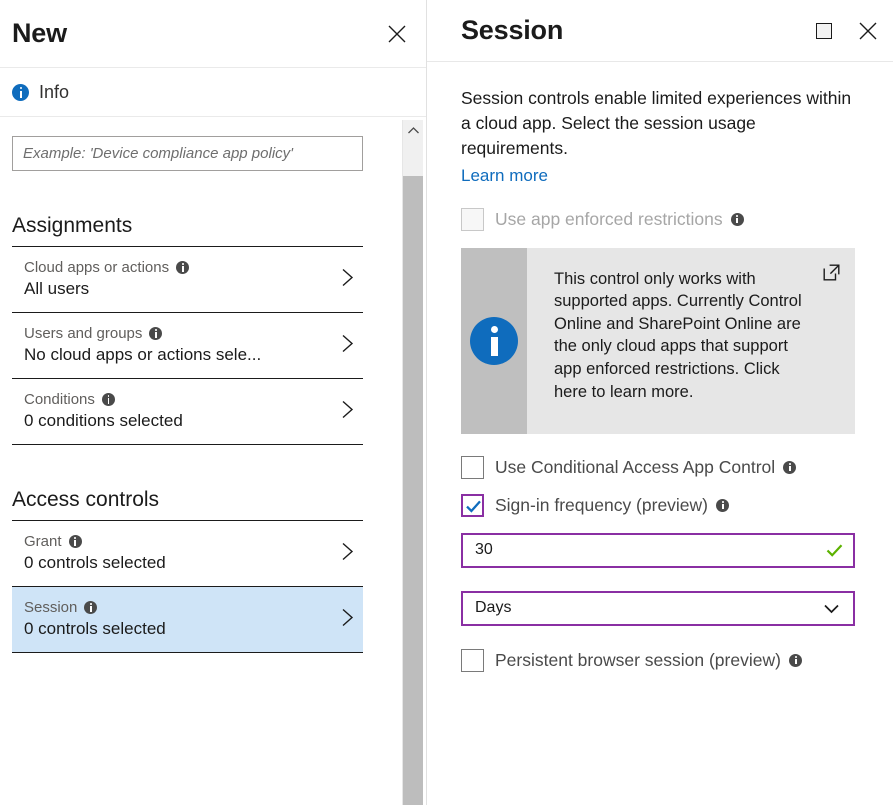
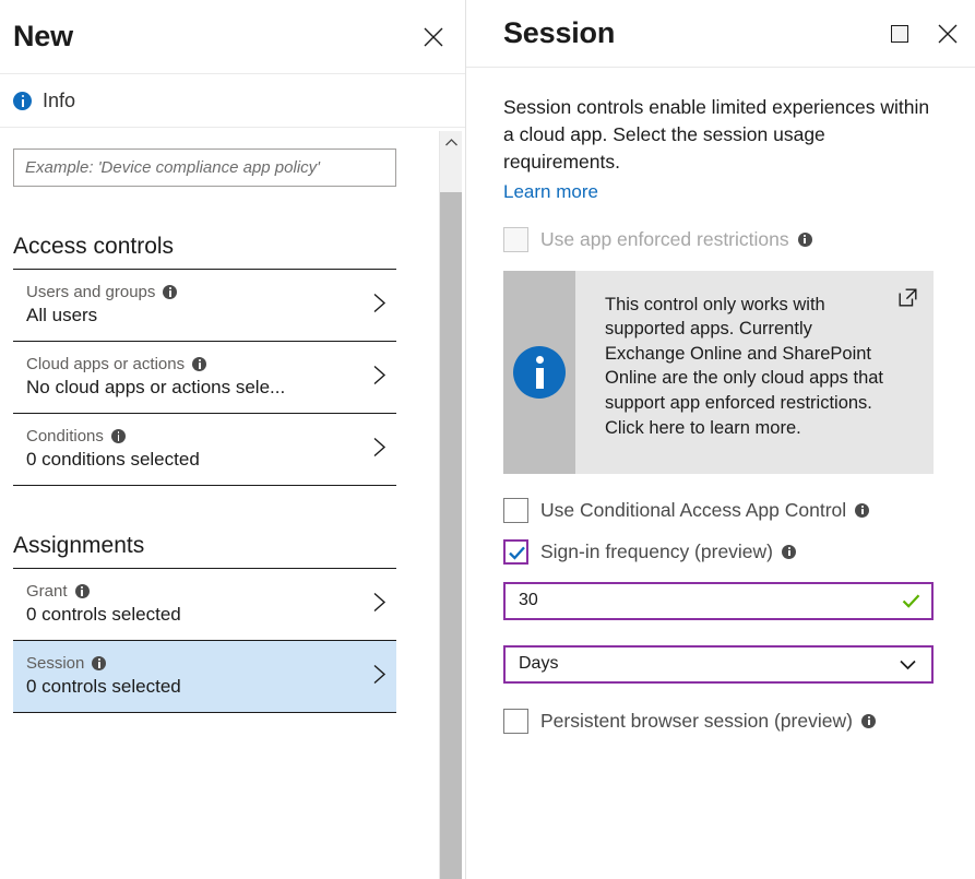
  New
  Info
  Example: 'Device compliance app policy'
- Assignments
+ Access controls
- Cloud apps or actions
+ Users and groups
  All users
- Users and groups
+ Cloud apps or actions
  No cloud apps or actions sele...
  Conditions
  0 conditions selected
- Access controls
+ Assignments
  Grant
  0 controls selected
  Session
  0 controls selected
  Session
  Session controls enable limited experiences within a cloud app. Select the session usage requirements.
  Learn more
  Use app enforced restrictions
- This control only works with supported apps. Currently Control Online and SharePoint Online are the only cloud apps that support app enforced restrictions. Click here to learn more.
+ This control only works with supported apps. Currently Exchange Online and SharePoint Online are the only cloud apps that support app enforced restrictions. Click here to learn more.
  Use Conditional Access App Control
  Sign-in frequency (preview)
  30
  Days
  Persistent browser session (preview)
